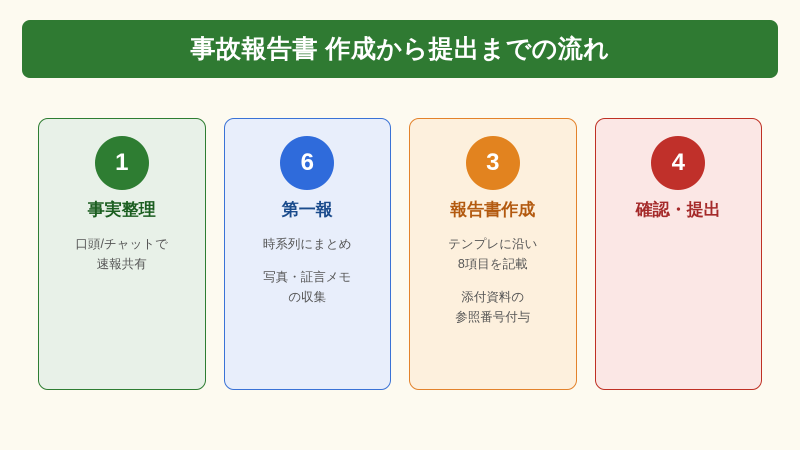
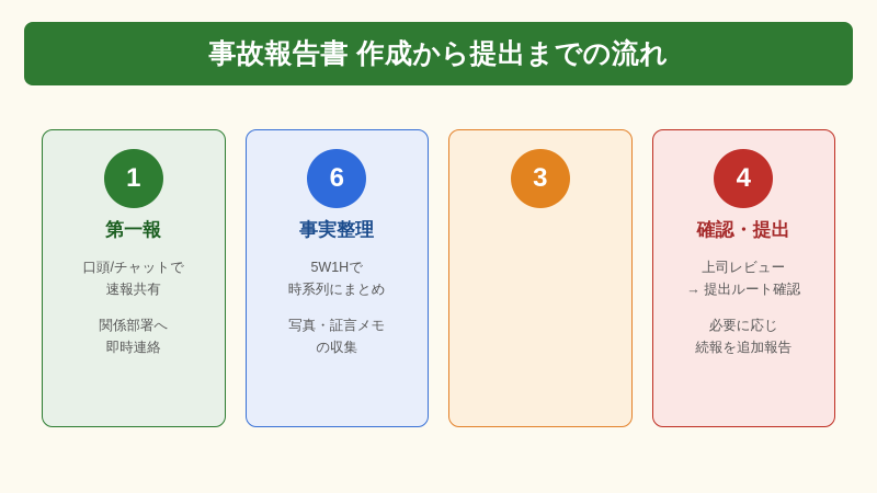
  事故報告書 作成から提出までの流れ
  1
- 事実整理
+ 第一報
  口頭/チャットで
  速報共有
+ 関係部署へ
+ 即時連絡
  6
- 第一報
+ 事実整理
+ 5W1Hで
  時系列にまとめ
  写真・証言メモ
  の収集
  3
- 報告書作成
- テンプレに沿い
- 8項目を記載
- 添付資料の
- 参照番号付与
  4
  確認・提出
+ 上司レビュー
+ → 提出ルート確認
+ 必要に応じ
+ 続報を追加報告
